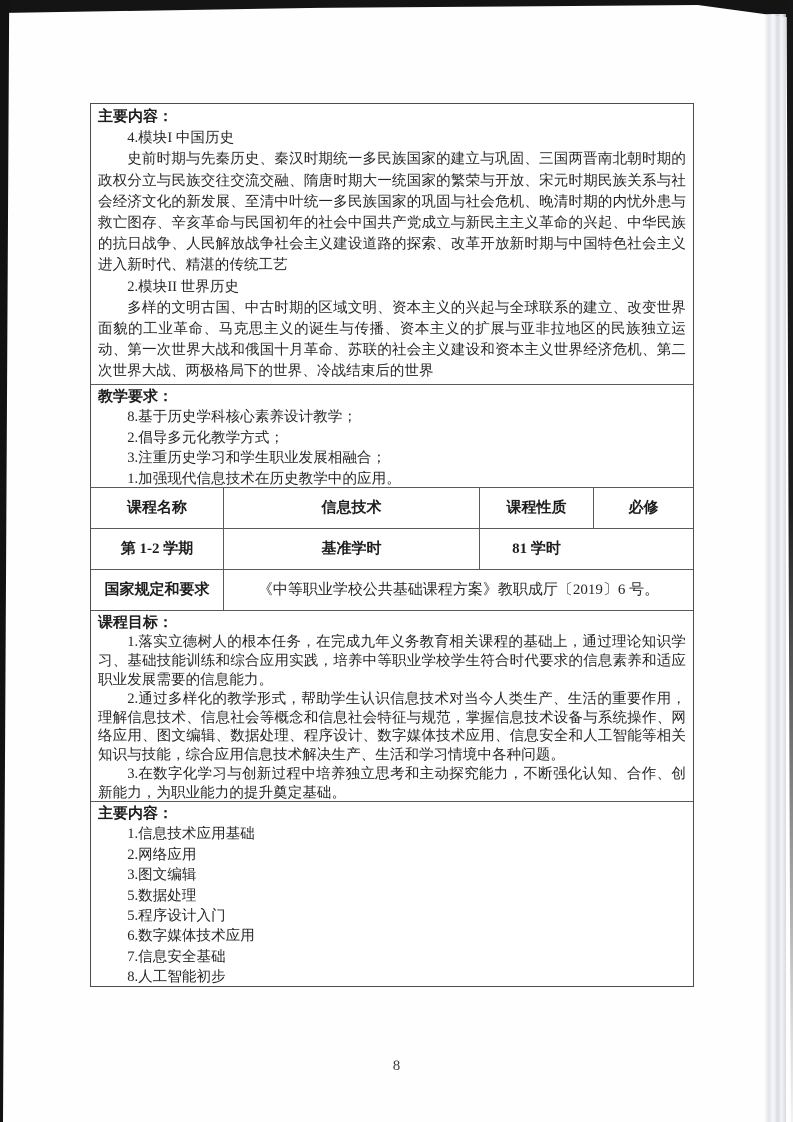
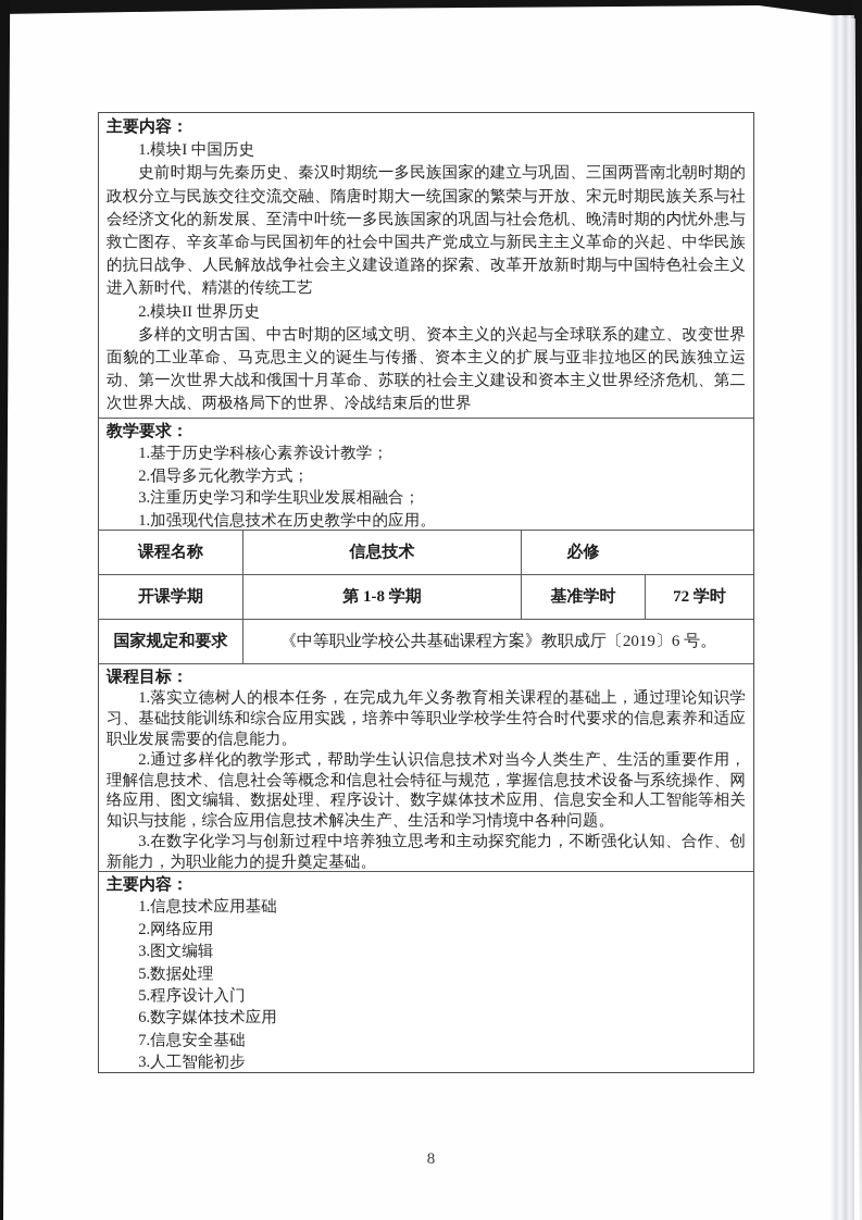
  主要内容：
- 4.模块I 中国历史
+ 1.模块I 中国历史
  史前时期与先秦历史、秦汉时期统一多民族国家的建立与巩固、三国两晋南北朝时期的政权分立与民族交往交流交融、隋唐时期大一统国家的繁荣与开放、宋元时期民族关系与社会经济文化的新发展、至清中叶统一多民族国家的巩固与社会危机、晚清时期的内忧外患与救亡图存、辛亥革命与民国初年的社会中国共产党成立与新民主主义革命的兴起、中华民族的抗日战争、人民解放战争社会主义建设道路的探索、改革开放新时期与中国特色社会主义进入新时代、精湛的传统工艺
  2.模块II 世界历史
  多样的文明古国、中古时期的区域文明、资本主义的兴起与全球联系的建立、改变世界面貌的工业革命、马克思主义的诞生与传播、资本主义的扩展与亚非拉地区的民族独立运动、第一次世界大战和俄国十月革命、苏联的社会主义建设和资本主义世界经济危机、第二次世界大战、两极格局下的世界、冷战结束后的世界
  教学要求：
- 8.基于历史学科核心素养设计教学；
+ 1.基于历史学科核心素养设计教学；
  2.倡导多元化教学方式；
  3.注重历史学习和学生职业发展相融合；
  1.加强现代信息技术在历史教学中的应用。
  课程名称
  信息技术
- 课程性质
  必修
+ 开课学期
- 第 1-2 学期
+ 第 1-8 学期
  基准学时
- 81 学时
+ 72 学时
  国家规定和要求
  《中等职业学校公共基础课程方案》教职成厅〔2019〕6 号。
  课程目标：
  1.落实立德树人的根本任务，在完成九年义务教育相关课程的基础上，通过理论知识学习、基础技能训练和综合应用实践，培养中等职业学校学生符合时代要求的信息素养和适应职业发展需要的信息能力。
  2.通过多样化的教学形式，帮助学生认识信息技术对当今人类生产、生活的重要作用，理解信息技术、信息社会等概念和信息社会特征与规范，掌握信息技术设备与系统操作、网络应用、图文编辑、数据处理、程序设计、数字媒体技术应用、信息安全和人工智能等相关知识与技能，综合应用信息技术解决生产、生活和学习情境中各种问题。
  3.在数字化学习与创新过程中培养独立思考和主动探究能力，不断强化认知、合作、创新能力，为职业能力的提升奠定基础。
  主要内容：
  1.信息技术应用基础
  2.网络应用
  3.图文编辑
  5.数据处理
  5.程序设计入门
  6.数字媒体技术应用
  7.信息安全基础
- 8.人工智能初步
+ 3.人工智能初步
  8
